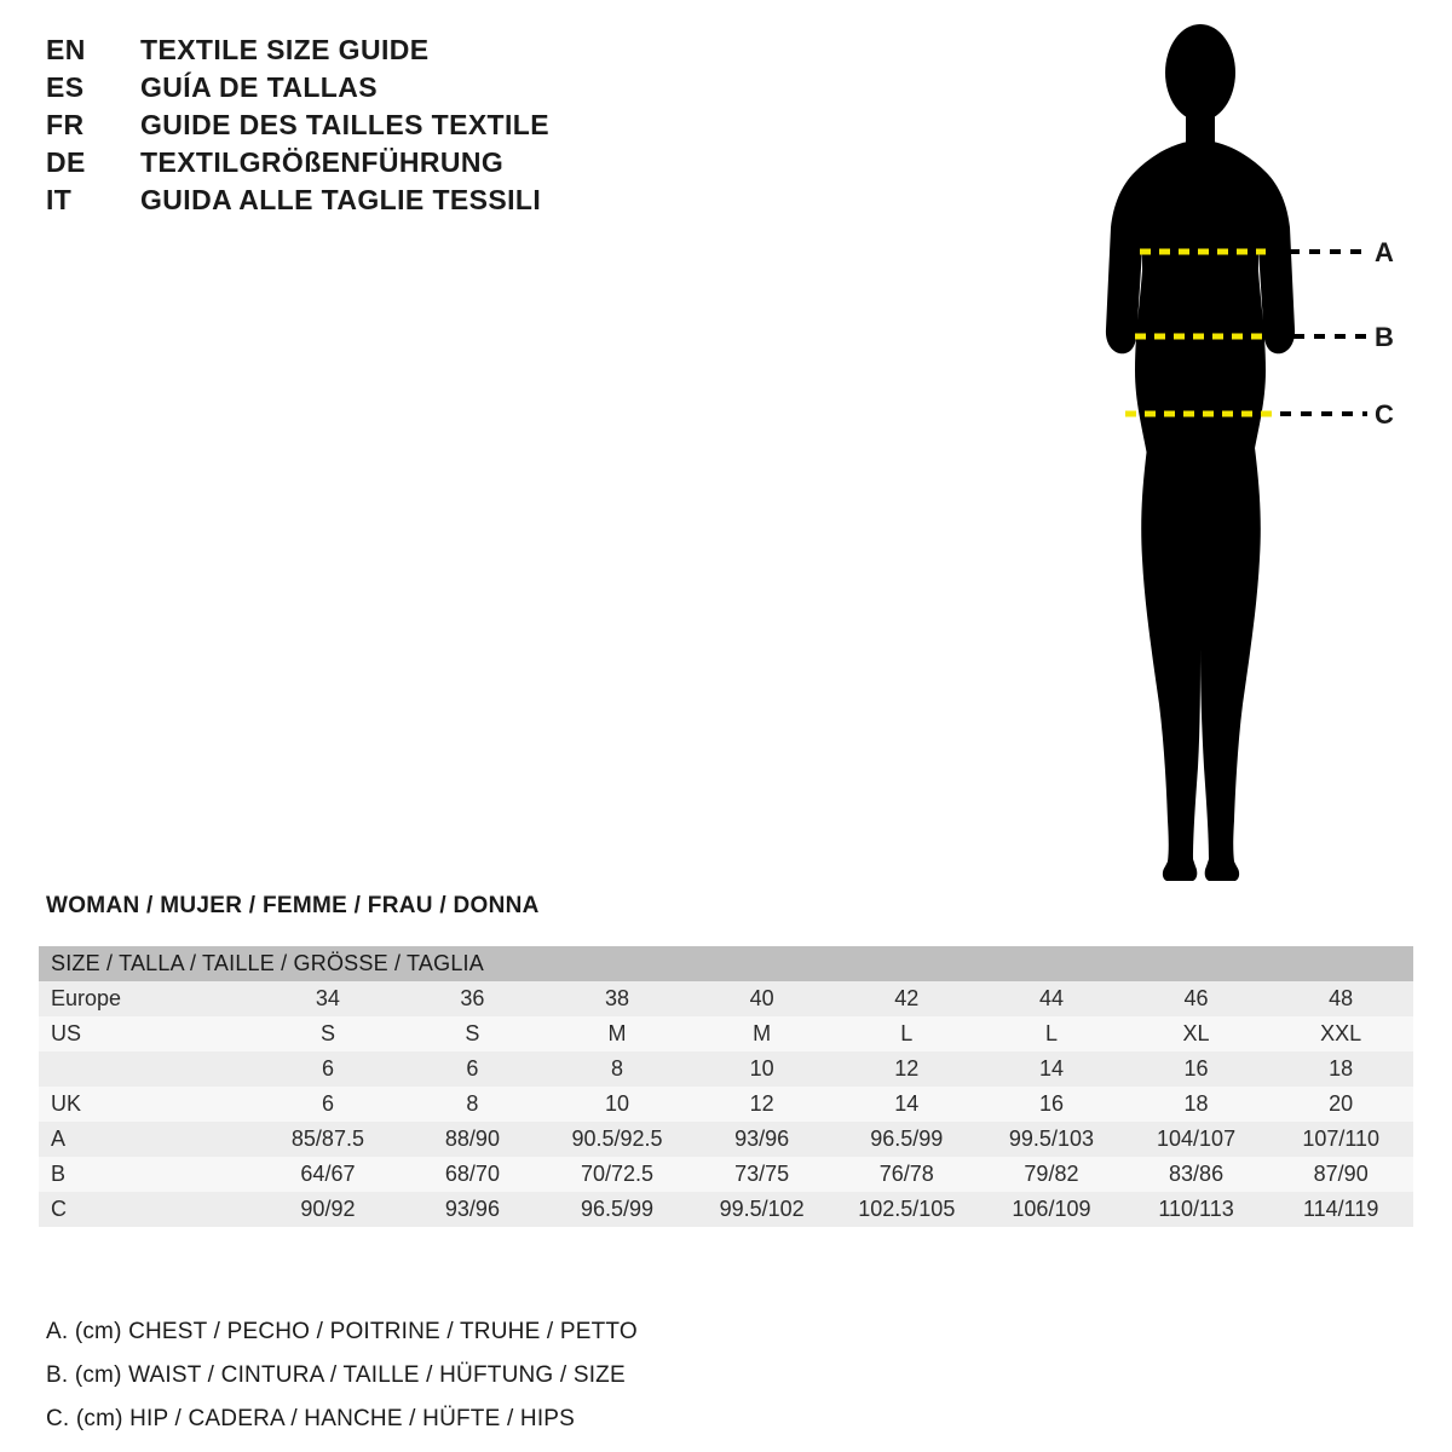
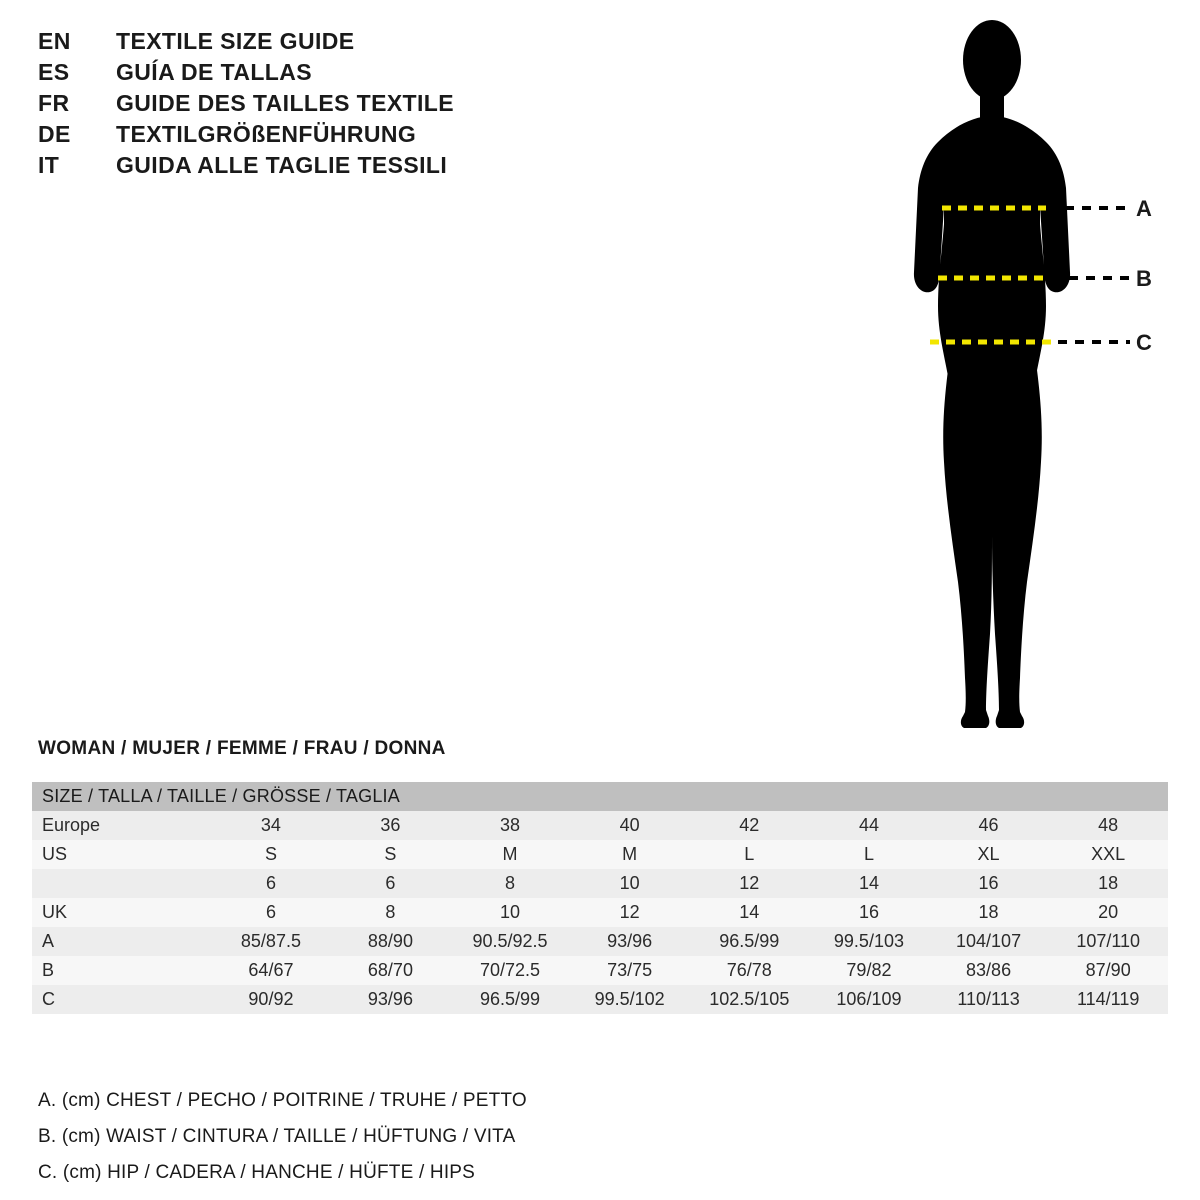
  EN
  TEXTILE SIZE GUIDE
  ES
  GUÍA DE TALLAS
  FR
  GUIDE DES TAILLES TEXTILE
  DE
  TEXTILGRÖßENFÜHRUNG
  IT
  GUIDA ALLE TAGLIE TESSILI
  A
  B
  C
  WOMAN / MUJER / FEMME / FRAU / DONNA
  SIZE / TALLA / TAILLE / GRÖSSE / TAGLIA
  Europe	34	36	38	40	42	44	46	48
  US	S	S	M	M	L	L	XL	XXL
  	6	6	8	10	12	14	16	18
  UK	6	8	10	12	14	16	18	20
  A	85/87.5	88/90	90.5/92.5	93/96	96.5/99	99.5/103	104/107	107/110
  B	64/67	68/70	70/72.5	73/75	76/78	79/82	83/86	87/90
  C	90/92	93/96	96.5/99	99.5/102	102.5/105	106/109	110/113	114/119
  A. (cm) CHEST / PECHO / POITRINE / TRUHE / PETTO
- B. (cm) WAIST / CINTURA / TAILLE / HÜFTUNG / SIZE
+ B. (cm) WAIST / CINTURA / TAILLE / HÜFTUNG / VITA
  C. (cm) HIP / CADERA / HANCHE / HÜFTE / HIPS
